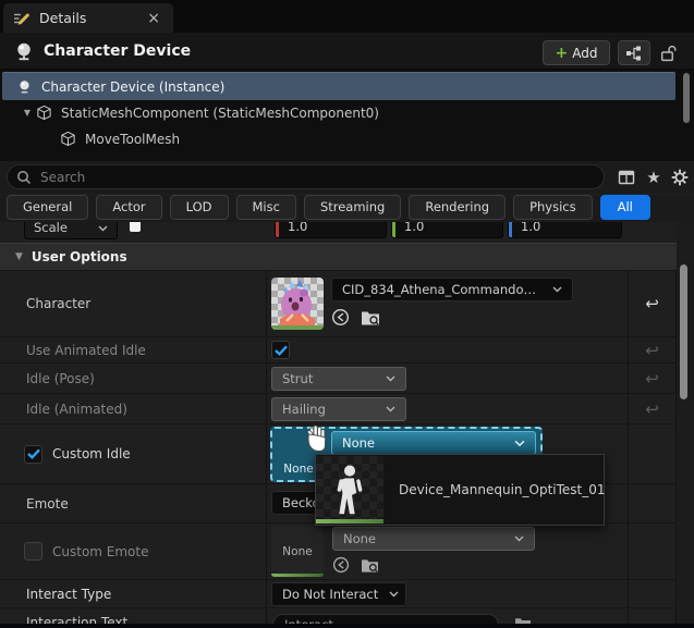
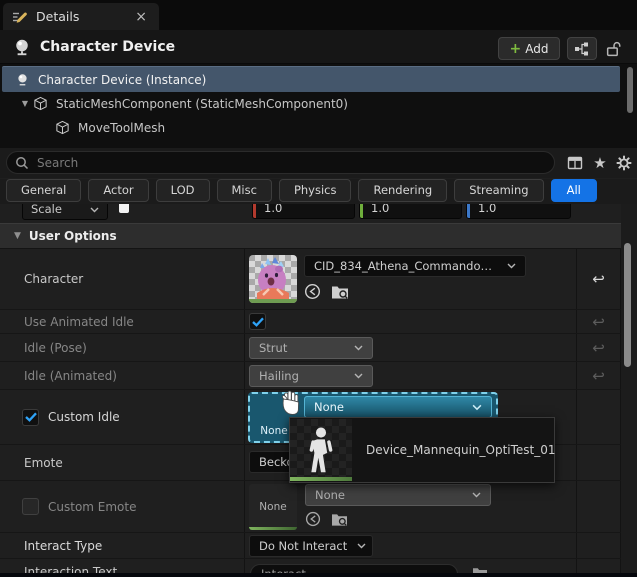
  Details
  ×
  Character Device
  +
  Add
  Character Device (Instance)
  ▼
  StaticMeshComponent (StaticMeshComponent0)
  MoveToolMesh
  Search
  ★
  General
  Actor
  LOD
  Misc
- Streaming
+ Physics
  Rendering
- Physics
+ Streaming
  All
  Scale
  1.0
  1.0
  1.0
  ▼
  User Options
  Character
  CID_834_Athena_Commando_M
  ↩
  Use Animated Idle
  ↩
  Idle (Pose)
  Strut
  ↩
  Idle (Animated)
  Hailing
  ↩
  Custom Idle
  None
  None
  Emote
  Custom Emote
  None
  None
  Interact Type
  Do Not Interact
  Interaction Text
  Device_Mannequin_OptiTest_01
